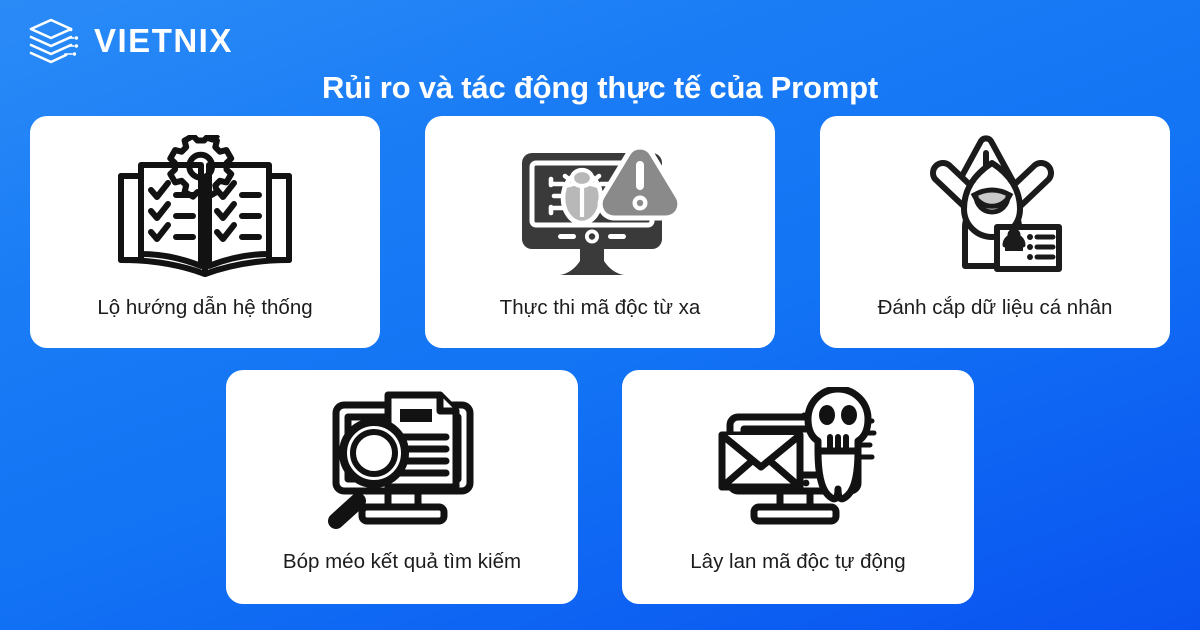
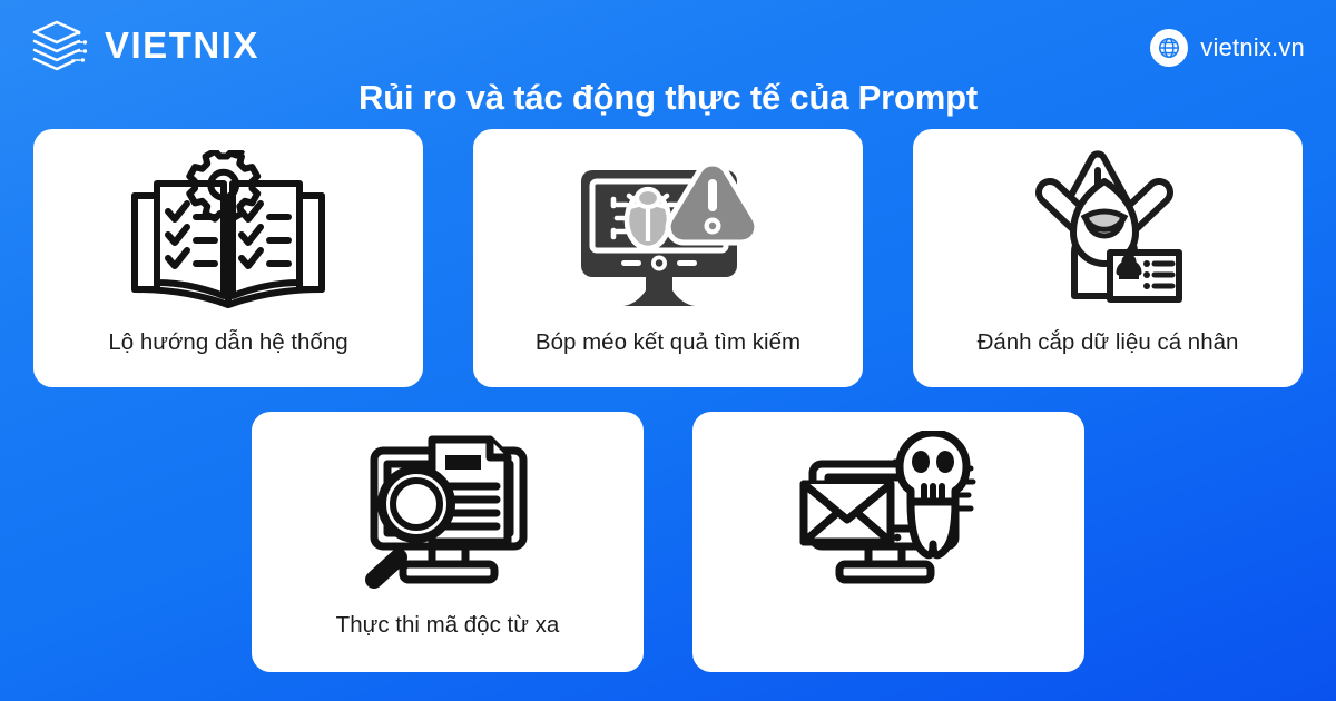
  VIETNIX
+ vietnix.vn
  Rủi ro và tác động thực tế của Prompt
  Lộ hướng dẫn hệ thống
- Thực thi mã độc từ xa
+ Bóp méo kết quả tìm kiếm
  Đánh cắp dữ liệu cá nhân
- Bóp méo kết quả tìm kiếm
+ Thực thi mã độc từ xa
- Lây lan mã độc tự động
